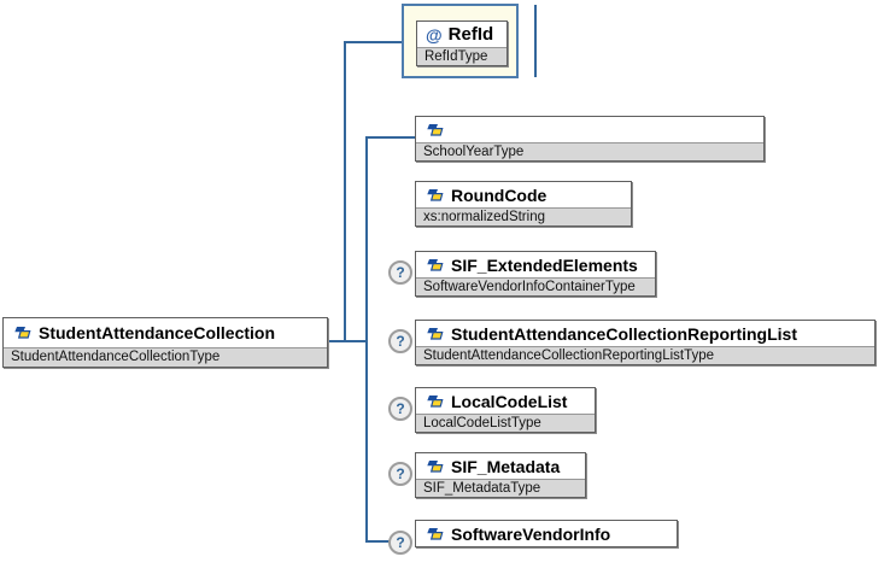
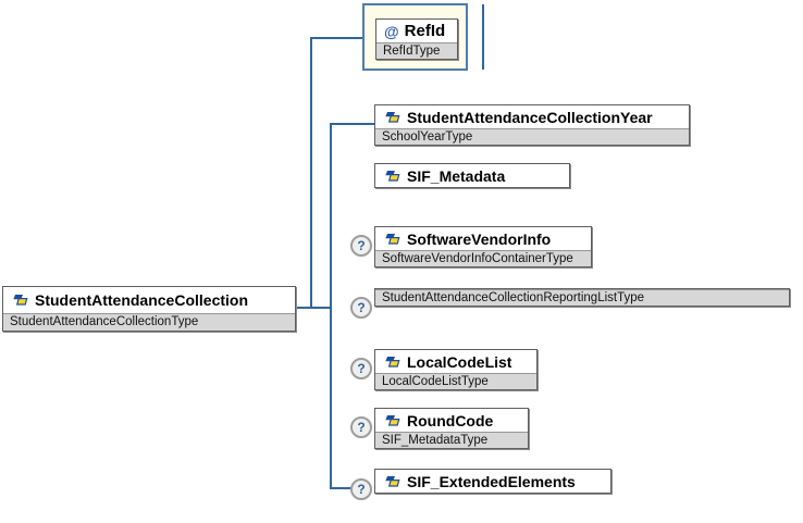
  @
  RefId
  RefIdType
  StudentAttendanceCollection
  StudentAttendanceCollectionType
+ StudentAttendanceCollectionYear
  SchoolYearType
- RoundCode
+ SIF_Metadata
- xs:normalizedString
- SIF_ExtendedElements
+ SoftwareVendorInfo
  SoftwareVendorInfoContainerType
  ?
- StudentAttendanceCollectionReportingList
  StudentAttendanceCollectionReportingListType
  ?
  LocalCodeList
  LocalCodeListType
  ?
- SIF_Metadata
+ RoundCode
  SIF_MetadataType
  ?
- SoftwareVendorInfo
+ SIF_ExtendedElements
  ?
